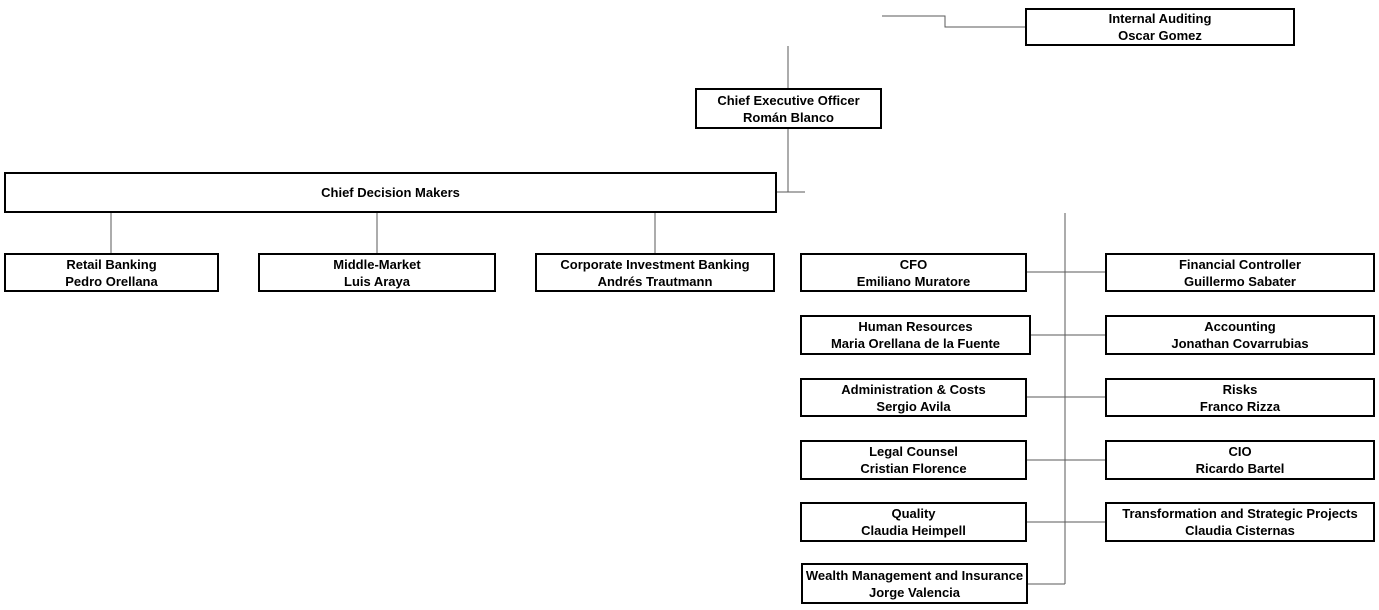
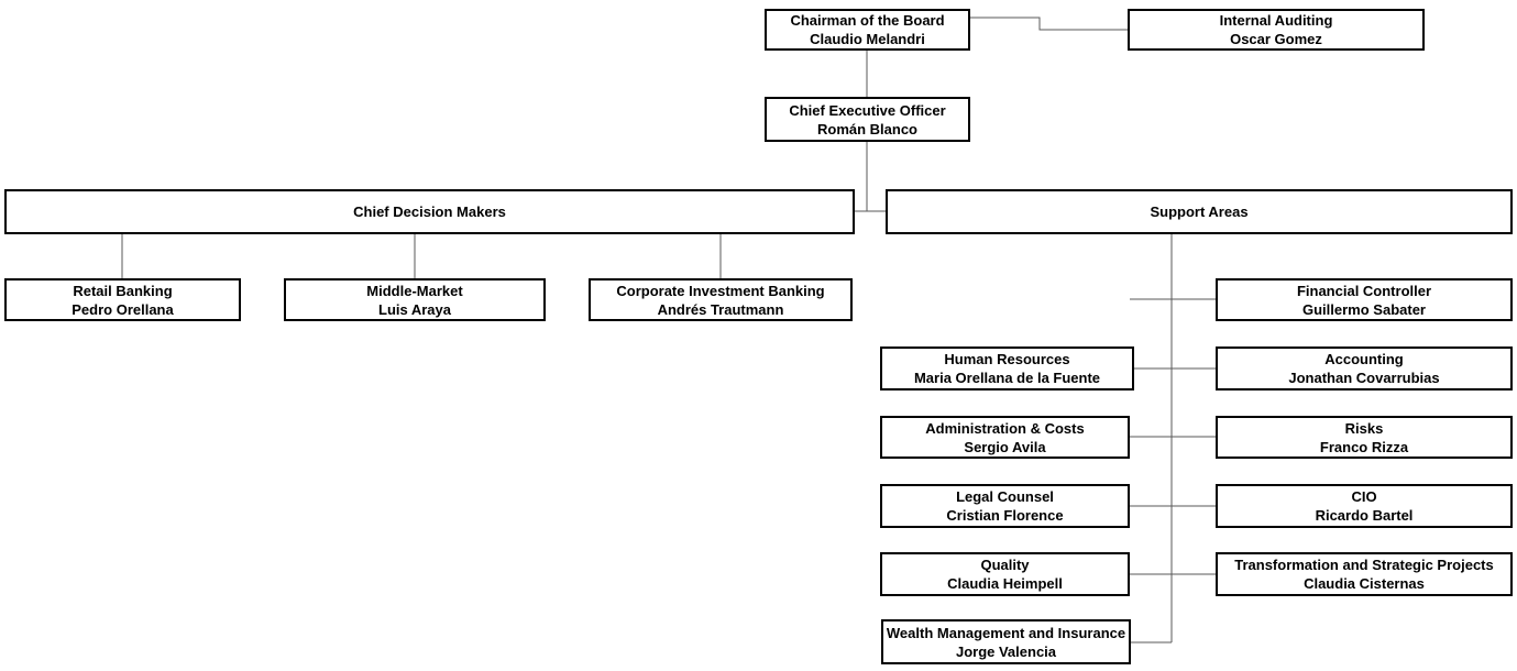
+ Chairman of the Board
+ Claudio Melandri
  Internal Auditing
  Oscar Gomez
  Chief Executive Officer
  Román Blanco
  Chief Decision Makers
+ Support Areas
  Retail Banking
  Pedro Orellana
  Middle-Market
  Luis Araya
  Corporate Investment Banking
  Andrés Trautmann
- CFO
- Emiliano Muratore
  Financial Controller
  Guillermo Sabater
  Human Resources
  Maria Orellana de la Fuente
  Accounting
  Jonathan Covarrubias
  Administration & Costs
  Sergio Avila
  Risks
  Franco Rizza
  Legal Counsel
  Cristian Florence
  CIO
  Ricardo Bartel
  Quality
  Claudia Heimpell
  Transformation and Strategic Projects
  Claudia Cisternas
  Wealth Management and Insurance
  Jorge Valencia
